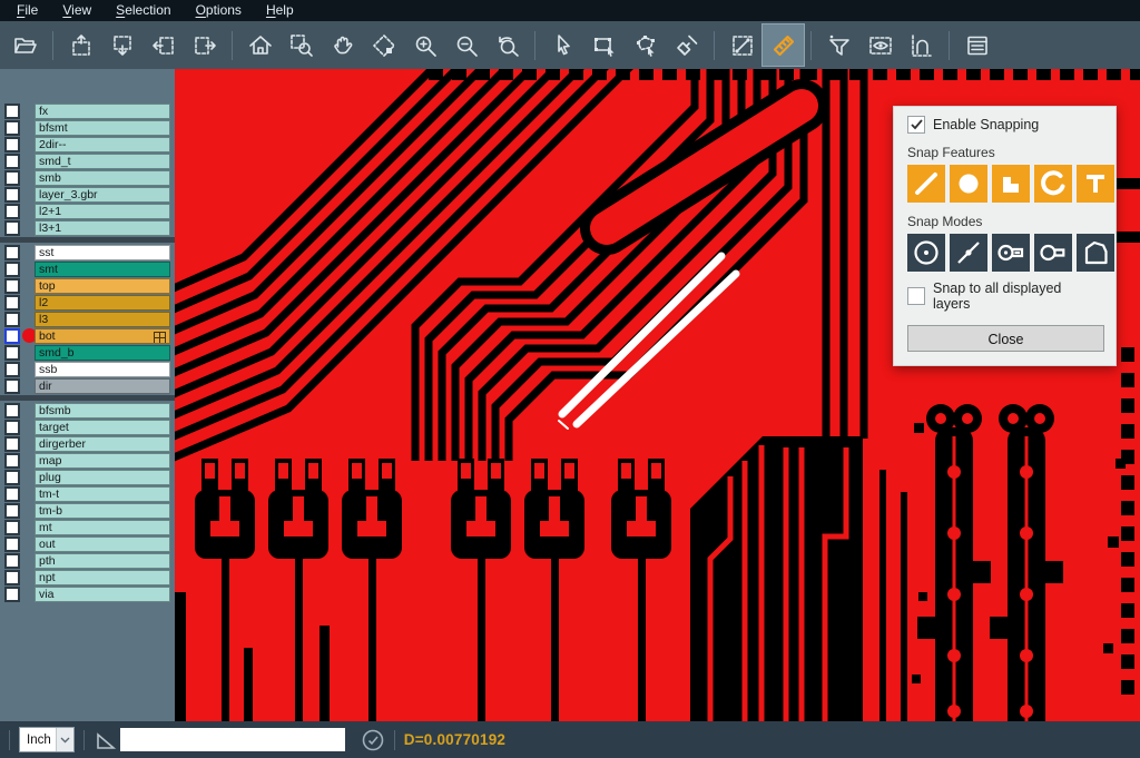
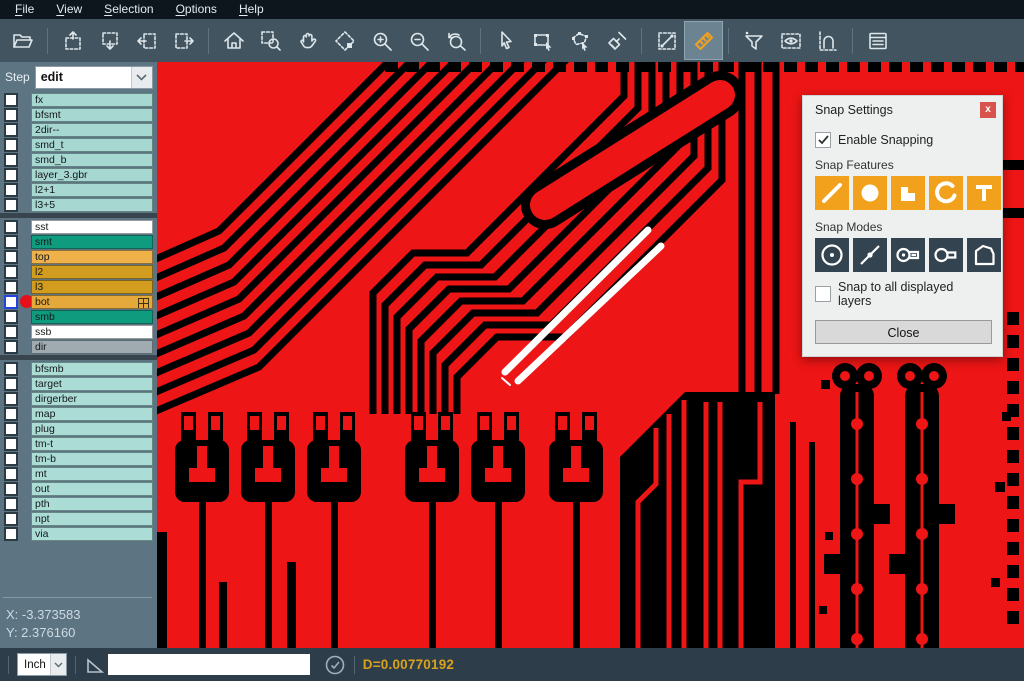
  File
  View
  Selection
  Options
  Help
+ Step
+ edit
  fx
  bfsmt
  2dir--
  smd_t
- smb
+ smd_b
  layer_3.gbr
  l2+1
- l3+1
+ l3+5
  sst
  smt
  top
  l2
  l3
  bot
- smd_b
+ smb
  ssb
  dir
  bfsmb
  target
  dirgerber
  map
  plug
  tm-t
  tm-b
  mt
  out
  pth
  npt
  via
+ X: -3.373583
+ Y: 2.376160
+ Snap Settings
+ x
  Enable Snapping
  Snap Features
  Snap Modes
  Snap to all displayed layers
  Close
  Inch
  D=0.00770192
